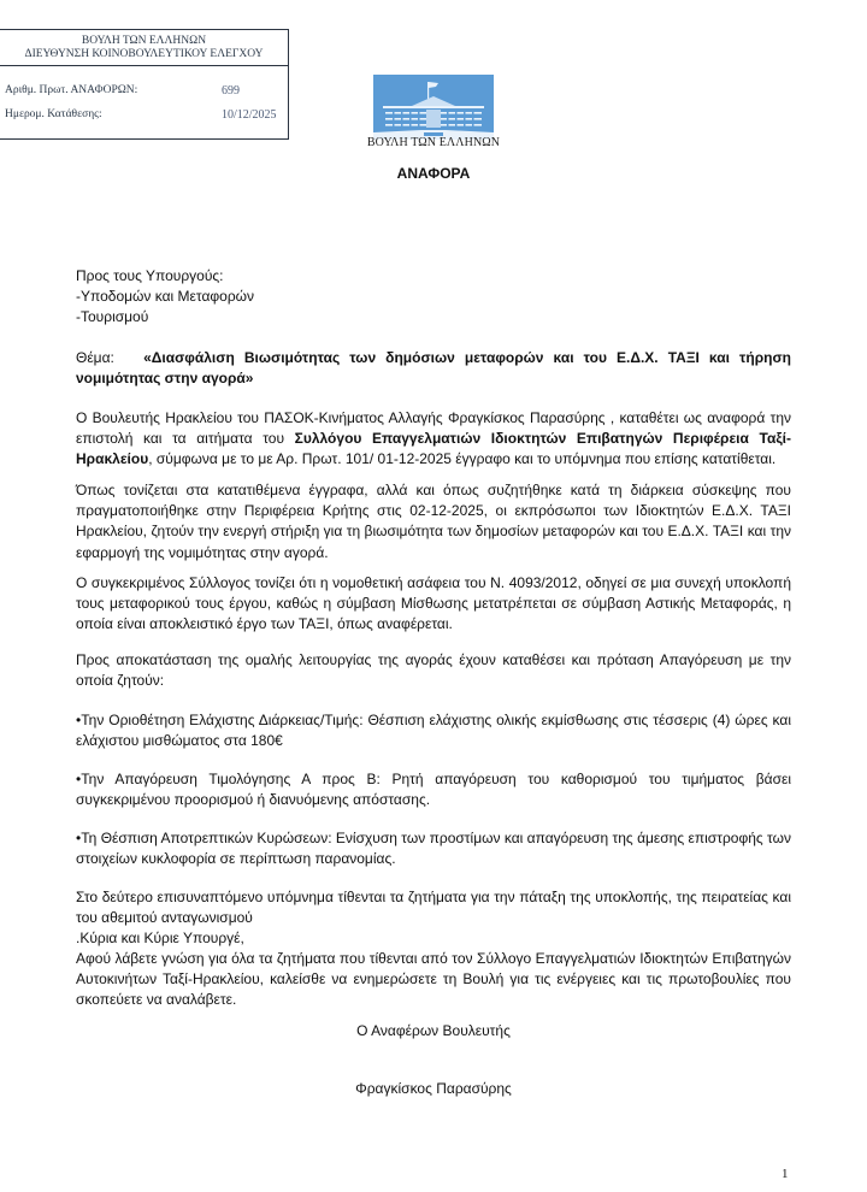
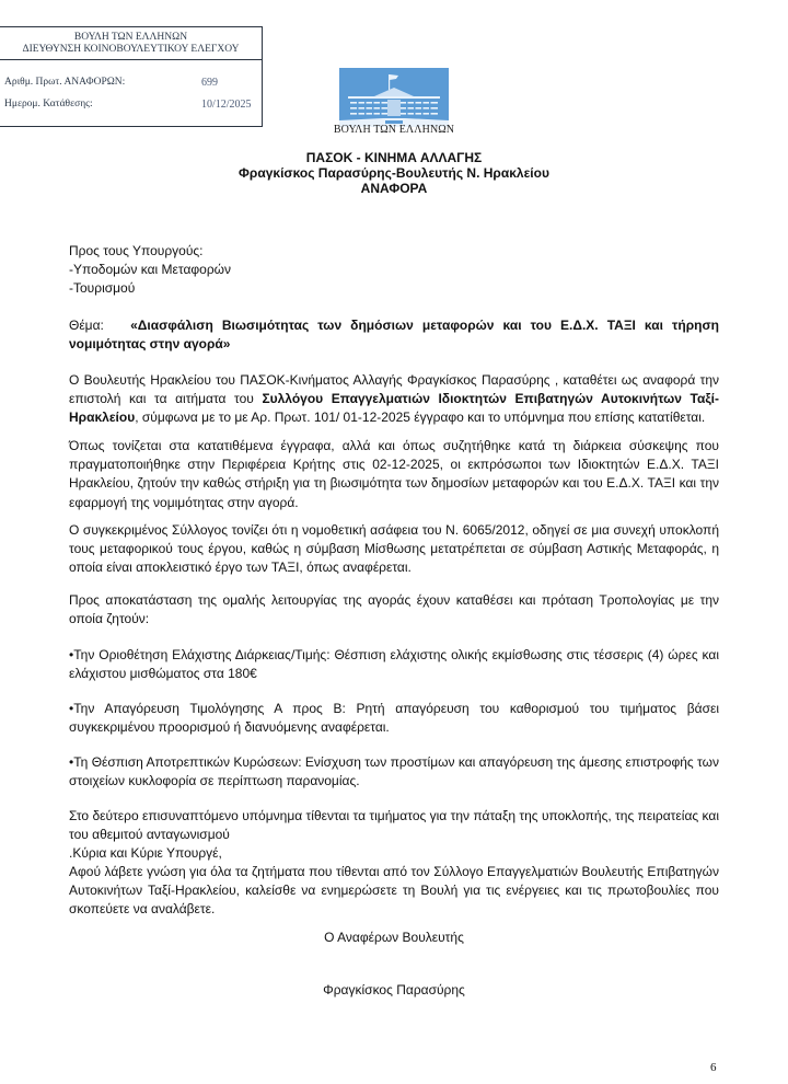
  ΒΟΥΛΗ ΤΩΝ ΕΛΛΗΝΩΝ
  ΔΙΕΥΘΥΝΣΗ ΚΟΙΝΟΒΟΥΛΕΥΤΙΚΟΥ ΕΛΕΓΧΟΥ
  Αριθμ. Πρωτ. ΑΝΑΦΟΡΩΝ:
  699
  Ημερομ. Κατάθεσης:
  10/12/2025
  ΒΟΥΛΗ ΤΩΝ ΕΛΛΗΝΩΝ
+ ΠΑΣΟΚ - ΚΙΝΗΜΑ ΑΛΛΑΓΗΣ
+ Φραγκίσκος Παρασύρης-Βουλευτής Ν. Ηρακλείου
  ΑΝΑΦΟΡΑ
  Προς τους Υπουργούς:
  -Υποδομών και Μεταφορών
  -Τουρισμού
  Θέμα: «Διασφάλιση Βιωσιμότητας των δημόσιων μεταφορών και του Ε.Δ.Χ. ΤΑΞΙ και τήρηση
  νομιμότητας στην αγορά»
- Ο Βουλευτής Ηρακλείου του ΠΑΣΟΚ-Κινήματος Αλλαγής Φραγκίσκος Παρασύρης , καταθέτει ως αναφορά την επιστολή και τα αιτήματα του Συλλόγου Επαγγελματιών Ιδιοκτητών Επιβατηγών Περιφέρεια Ταξί-Ηρακλείου, σύμφωνα με το με Αρ. Πρωτ. 101/ 01-12-2025 έγγραφο και το υπόμνημα που επίσης κατατίθεται.
+ Ο Βουλευτής Ηρακλείου του ΠΑΣΟΚ-Κινήματος Αλλαγής Φραγκίσκος Παρασύρης , καταθέτει ως αναφορά την επιστολή και τα αιτήματα του Συλλόγου Επαγγελματιών Ιδιοκτητών Επιβατηγών Αυτοκινήτων Ταξί-Ηρακλείου, σύμφωνα με το με Αρ. Πρωτ. 101/ 01-12-2025 έγγραφο και το υπόμνημα που επίσης κατατίθεται.
- Όπως τονίζεται στα κατατιθέμενα έγγραφα, αλλά και όπως συζητήθηκε κατά τη διάρκεια σύσκεψης που πραγματοποιήθηκε στην Περιφέρεια Κρήτης στις 02-12-2025, οι εκπρόσωποι των Ιδιοκτητών Ε.Δ.Χ. ΤΑΞΙ Ηρακλείου, ζητούν την ενεργή στήριξη για τη βιωσιμότητα των δημοσίων μεταφορών και του Ε.Δ.Χ. ΤΑΞΙ και την εφαρμογή της νομιμότητας στην αγορά.
+ Όπως τονίζεται στα κατατιθέμενα έγγραφα, αλλά και όπως συζητήθηκε κατά τη διάρκεια σύσκεψης που πραγματοποιήθηκε στην Περιφέρεια Κρήτης στις 02-12-2025, οι εκπρόσωποι των Ιδιοκτητών Ε.Δ.Χ. ΤΑΞΙ Ηρακλείου, ζητούν την καθώς στήριξη για τη βιωσιμότητα των δημοσίων μεταφορών και του Ε.Δ.Χ. ΤΑΞΙ και την εφαρμογή της νομιμότητας στην αγορά.
- Ο συγκεκριμένος Σύλλογος τονίζει ότι η νομοθετική ασάφεια του Ν. 4093/2012, οδηγεί σε μια συνεχή υποκλοπή τους μεταφορικού τους έργου, καθώς η σύμβαση Μίσθωσης μετατρέπεται σε σύμβαση Αστικής Μεταφοράς, η οποία είναι αποκλειστικό έργο των ΤΑΞΙ, όπως αναφέρεται.
+ Ο συγκεκριμένος Σύλλογος τονίζει ότι η νομοθετική ασάφεια του Ν. 6065/2012, οδηγεί σε μια συνεχή υποκλοπή τους μεταφορικού τους έργου, καθώς η σύμβαση Μίσθωσης μετατρέπεται σε σύμβαση Αστικής Μεταφοράς, η οποία είναι αποκλειστικό έργο των ΤΑΞΙ, όπως αναφέρεται.
- Προς αποκατάσταση της ομαλής λειτουργίας της αγοράς έχουν καταθέσει και πρόταση Απαγόρευση με την οποία ζητούν:
+ Προς αποκατάσταση της ομαλής λειτουργίας της αγοράς έχουν καταθέσει και πρόταση Τροπολογίας με την οποία ζητούν:
  •Την Οριοθέτηση Ελάχιστης Διάρκειας/Τιμής: Θέσπιση ελάχιστης ολικής εκμίσθωσης στις τέσσερις (4) ώρες και ελάχιστου μισθώματος στα 180€
- •Την Απαγόρευση Τιμολόγησης Α προς Β: Ρητή απαγόρευση του καθορισμού του τιμήματος βάσει συγκεκριμένου προορισμού ή διανυόμενης απόστασης.
+ •Την Απαγόρευση Τιμολόγησης Α προς Β: Ρητή απαγόρευση του καθορισμού του τιμήματος βάσει συγκεκριμένου προορισμού ή διανυόμενης αναφέρεται.
  •Τη Θέσπιση Αποτρεπτικών Κυρώσεων: Ενίσχυση των προστίμων και απαγόρευση της άμεσης επιστροφής των στοιχείων κυκλοφορία σε περίπτωση παρανομίας.
- Στο δεύτερο επισυναπτόμενο υπόμνημα τίθενται τα ζητήματα για την πάταξη της υποκλοπής, της πειρατείας και του αθεμιτού ανταγωνισμού
+ Στο δεύτερο επισυναπτόμενο υπόμνημα τίθενται τα τιμήματος για την πάταξη της υποκλοπής, της πειρατείας και του αθεμιτού ανταγωνισμού
  .Κύρια και Κύριε Υπουργέ,
- Αφού λάβετε γνώση για όλα τα ζητήματα που τίθενται από τον Σύλλογο Επαγγελματιών Ιδιοκτητών Επιβατηγών Αυτοκινήτων Ταξί-Ηρακλείου, καλείσθε να ενημερώσετε τη Βουλή για τις ενέργειες και τις πρωτοβουλίες που σκοπεύετε να αναλάβετε.
+ Αφού λάβετε γνώση για όλα τα ζητήματα που τίθενται από τον Σύλλογο Επαγγελματιών Βουλευτής Επιβατηγών Αυτοκινήτων Ταξί-Ηρακλείου, καλείσθε να ενημερώσετε τη Βουλή για τις ενέργειες και τις πρωτοβουλίες που σκοπεύετε να αναλάβετε.
  Ο Αναφέρων Βουλευτής
  Φραγκίσκος Παρασύρης
- 1
+ 6
